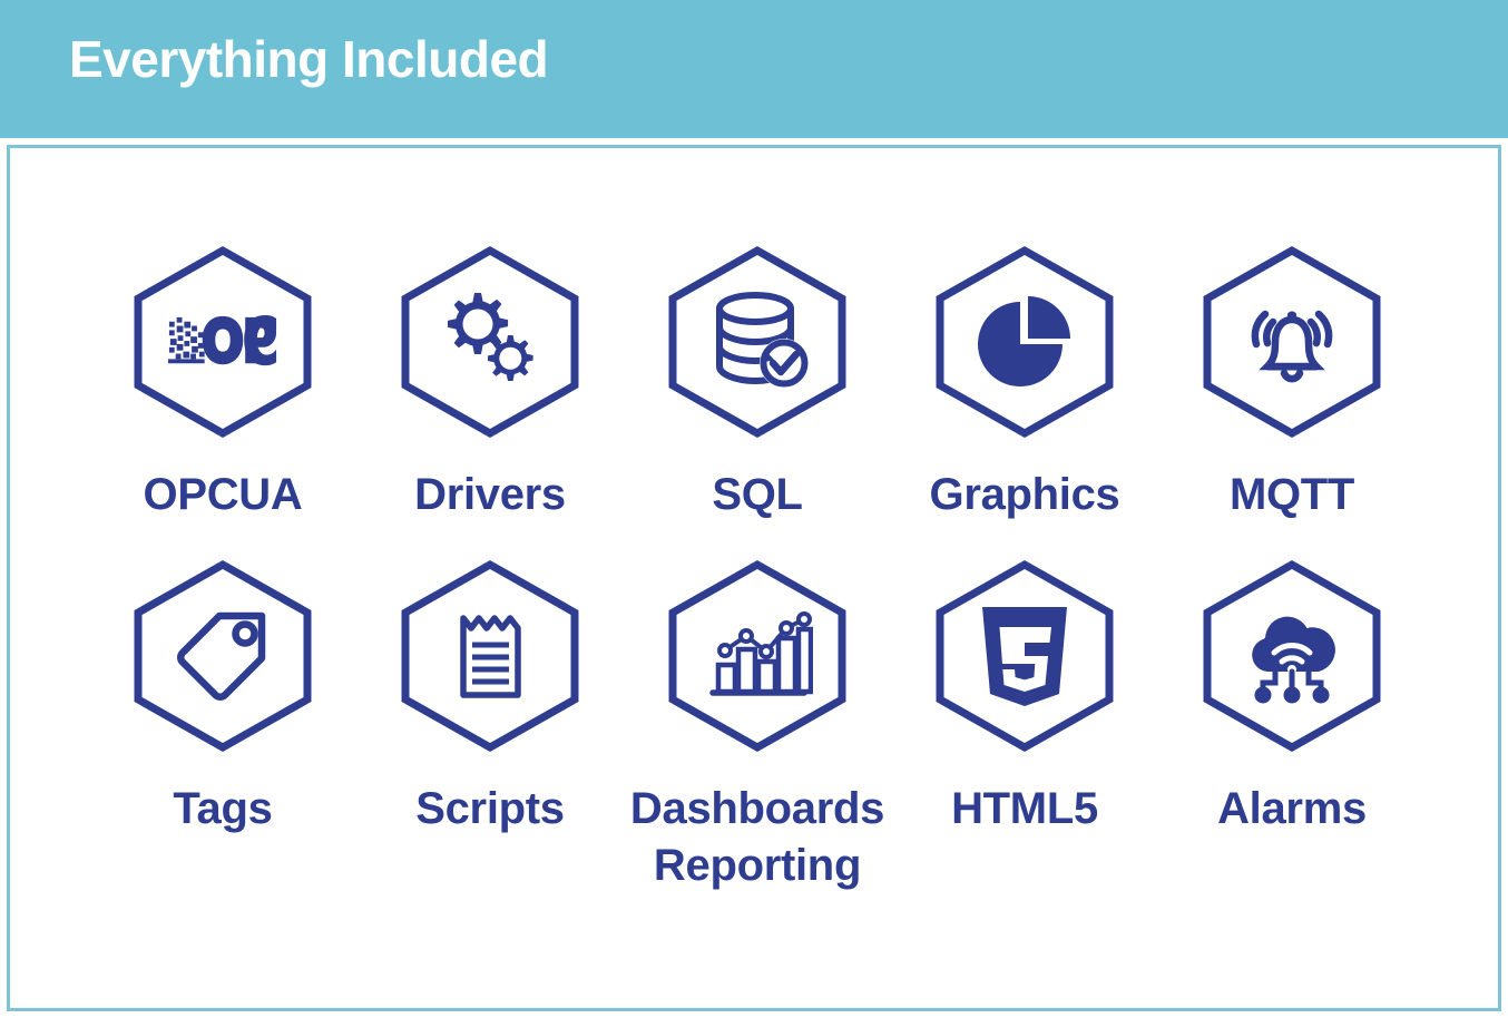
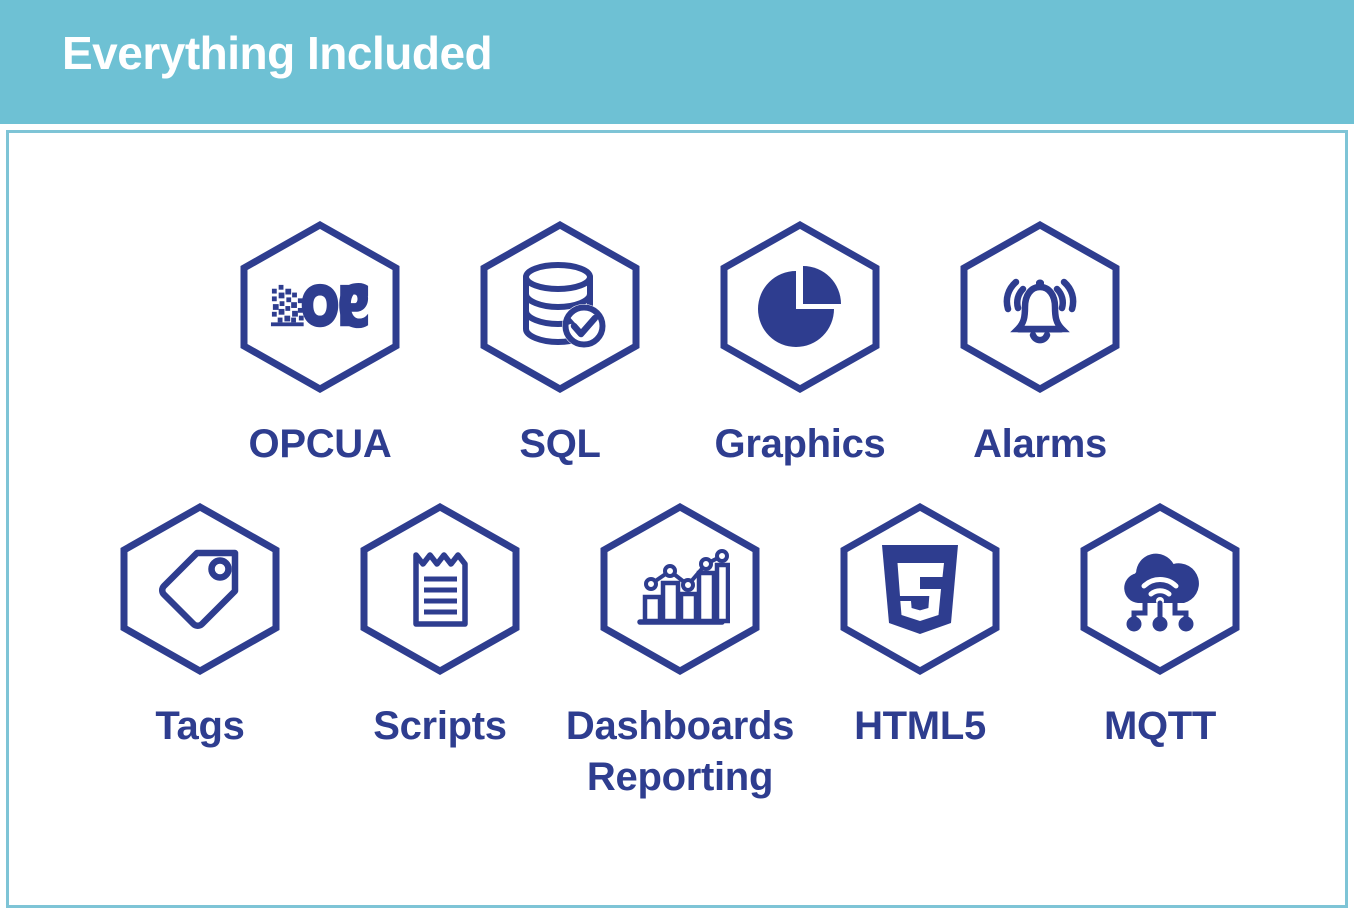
  Everything Included
  OPCUA
- Drivers
  SQL
  Graphics
- MQTT
+ Alarms
  Tags
  Scripts
  Dashboards
  Reporting
  HTML5
- Alarms
+ MQTT
